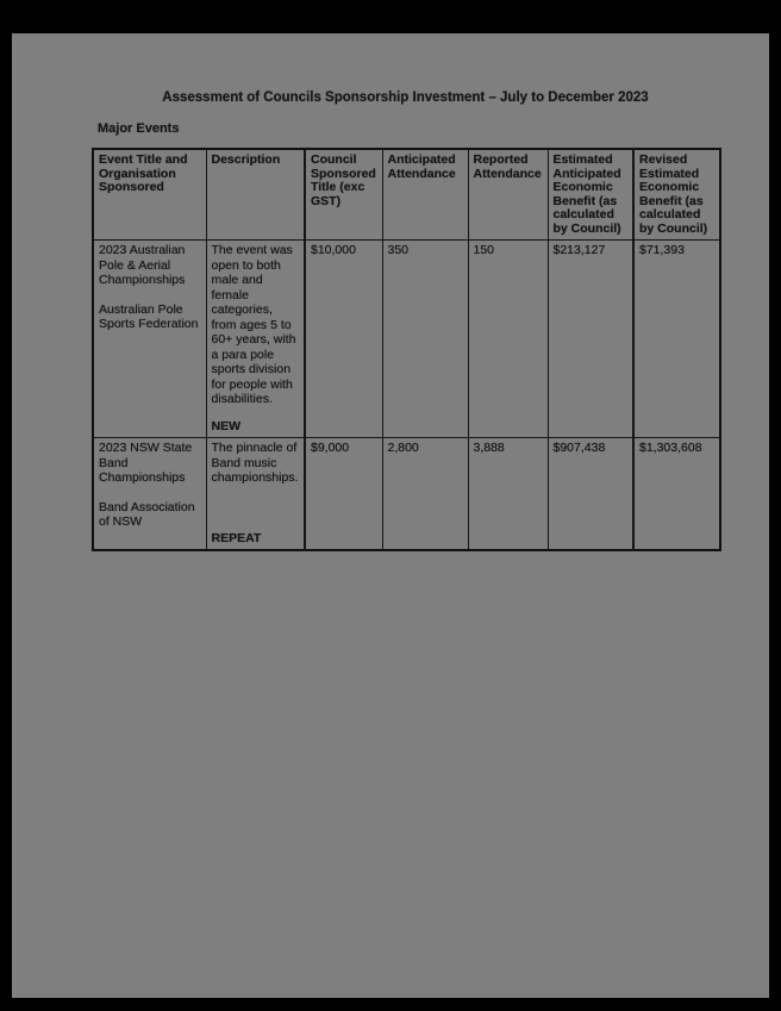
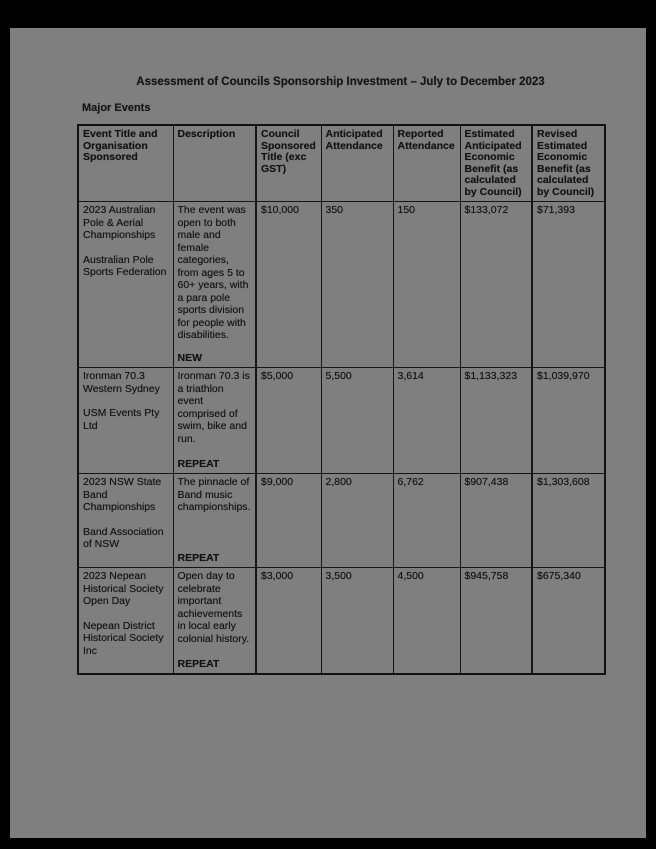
  Assessment of Councils Sponsorship Investment – July to December 2023
  Major Events
  Event Title and Organisation Sponsored	Description	Council Sponsored Title (exc GST)	Anticipated Attendance	Reported Attendance	Estimated Anticipated Economic Benefit (as calculated by Council)	Revised Estimated Economic Benefit (as calculated by Council)
- 2023 Australian Pole & Aerial Championships Australian Pole Sports Federation	The event was open to both male and female categories, from ages 5 to 60+ years, with a para pole sports division for people with disabilities. NEW	$10,000	350	150	$213,127	$71,393
+ 2023 Australian Pole & Aerial Championships Australian Pole Sports Federation	The event was open to both male and female categories, from ages 5 to 60+ years, with a para pole sports division for people with disabilities. NEW	$10,000	350	150	$133,072	$71,393
+ Ironman 70.3 Western Sydney USM Events Pty Ltd	Ironman 70.3 is a triathlon event comprised of swim, bike and run. REPEAT	$5,000	5,500	3,614	$1,133,323	$1,039,970
- 2023 NSW State Band Championships Band Association of NSW	The pinnacle of Band music championships. REPEAT	$9,000	2,800	3,888	$907,438	$1,303,608
+ 2023 NSW State Band Championships Band Association of NSW	The pinnacle of Band music championships. REPEAT	$9,000	2,800	6,762	$907,438	$1,303,608
+ 2023 Nepean Historical Society Open Day Nepean District Historical Society Inc	Open day to celebrate important achievements in local early colonial history. REPEAT	$3,000	3,500	4,500	$945,758	$675,340
